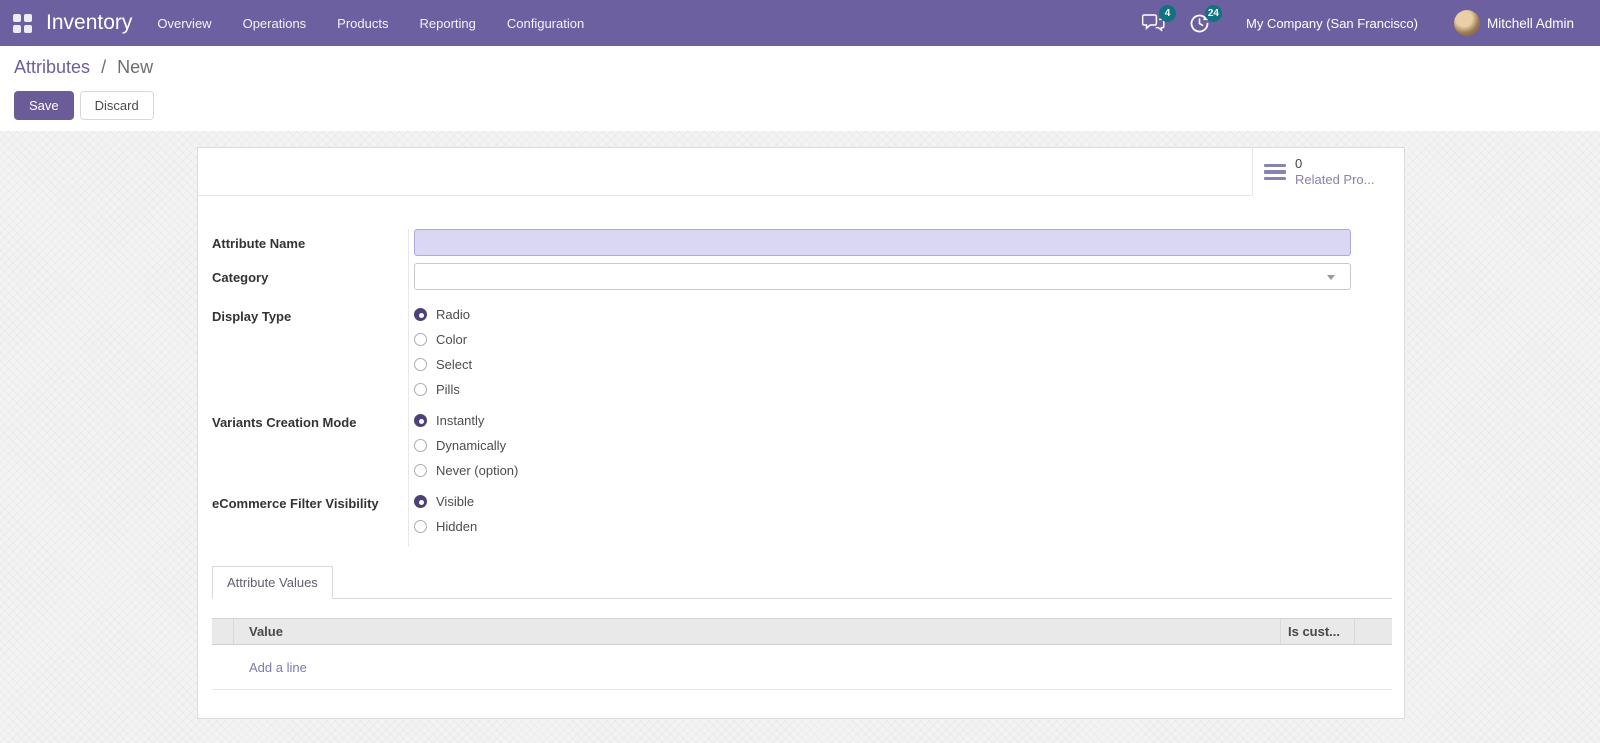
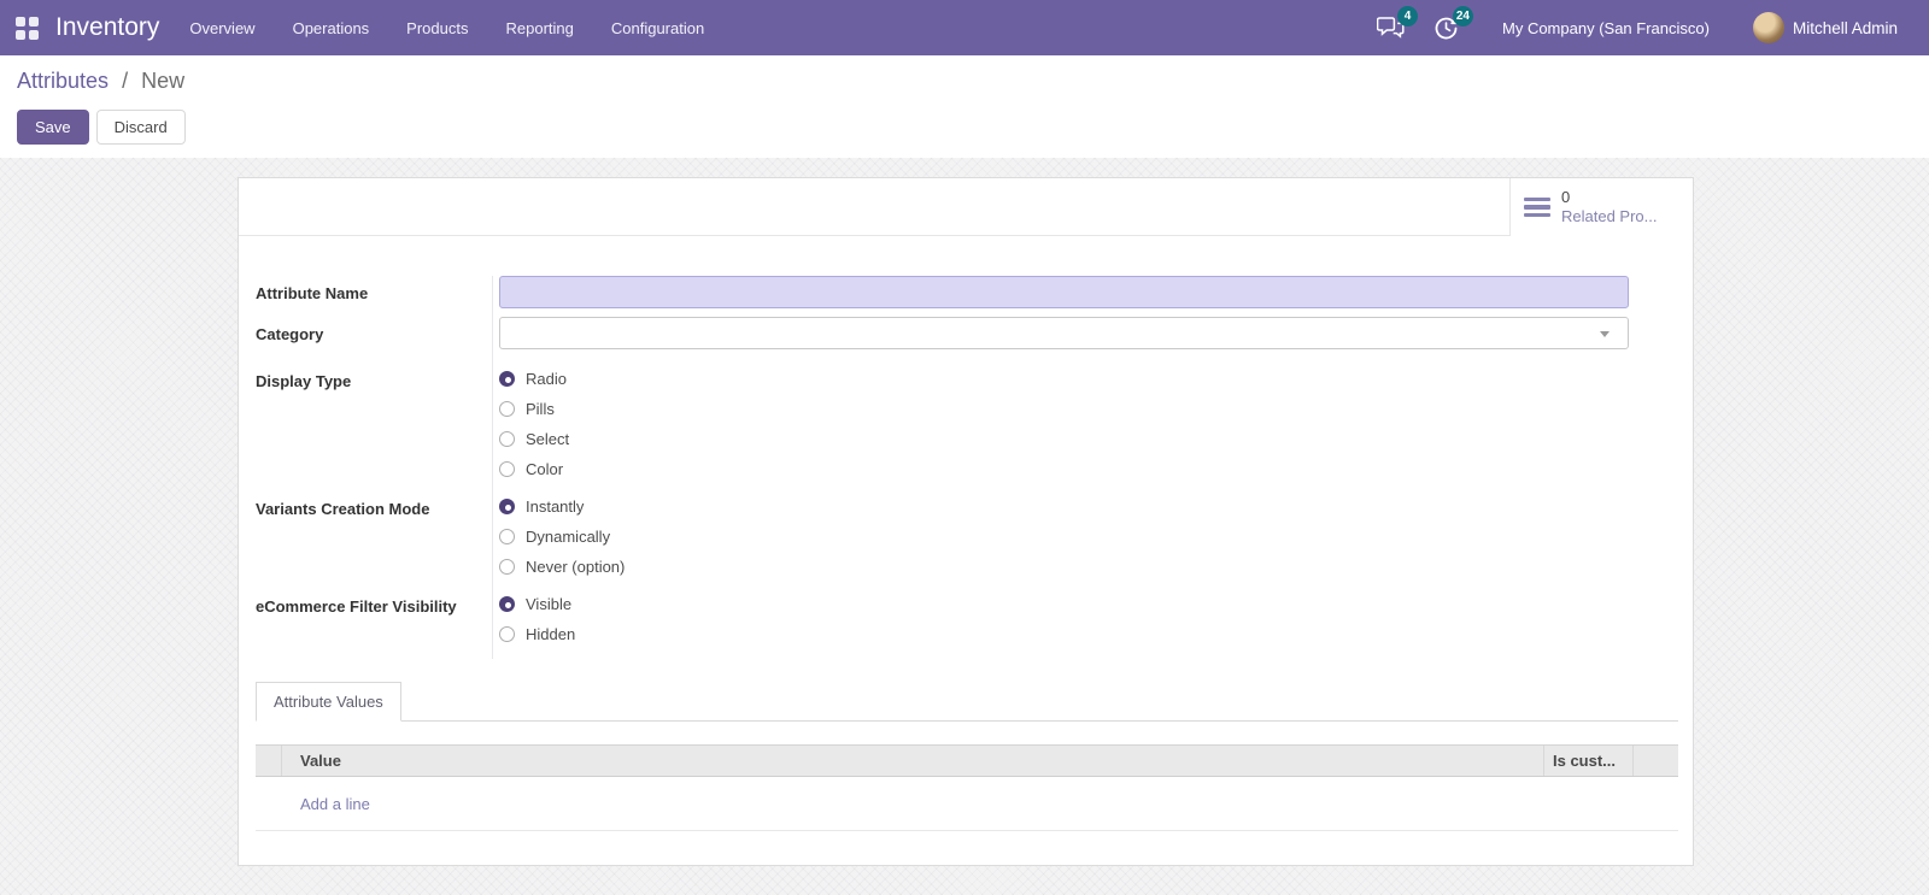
  Inventory
  Overview
  Operations
  Products
  Reporting
  Configuration
  4
  24
  My Company (San Francisco)
  Mitchell Admin
  Attributes / New
  Save
  Discard
  0
  Related Pro...
  Attribute Name
  Category
  Display Type
  Radio
- Color
+ Pills
  Select
- Pills
+ Color
  Variants Creation Mode
  Instantly
  Dynamically
  Never (option)
  eCommerce Filter Visibility
  Visible
  Hidden
  Attribute Values
  Value
  Is cust...
  Add a line
